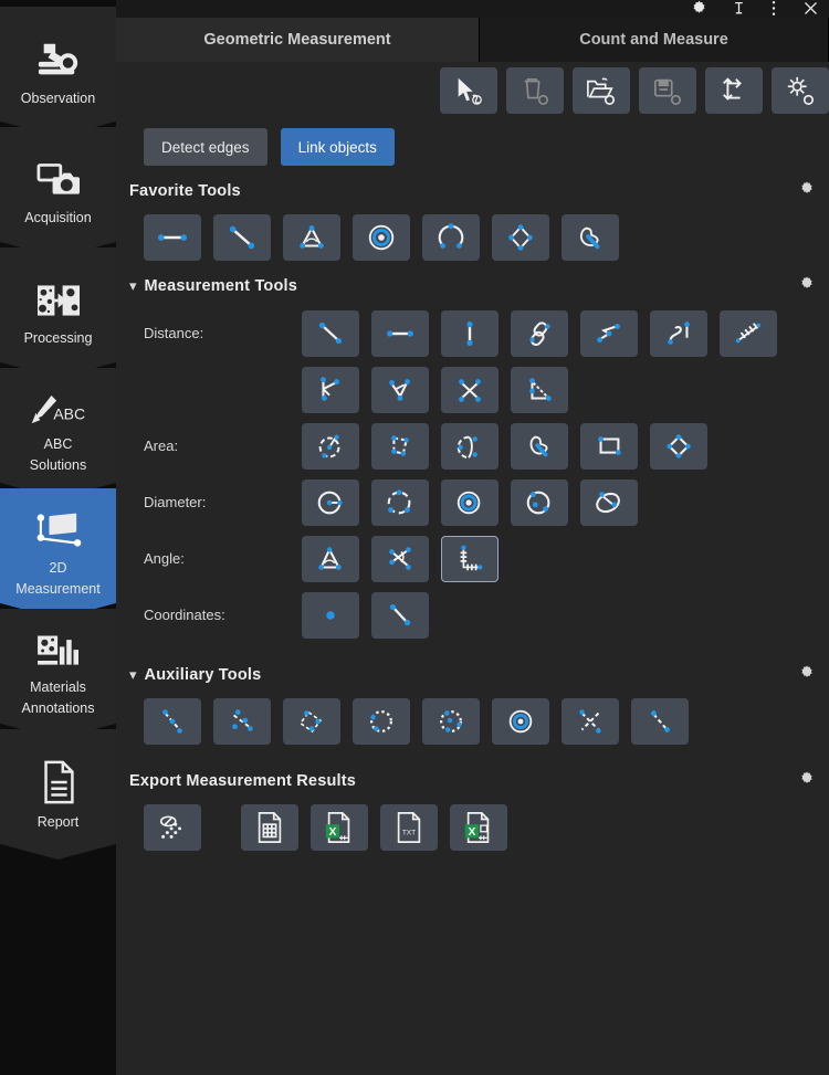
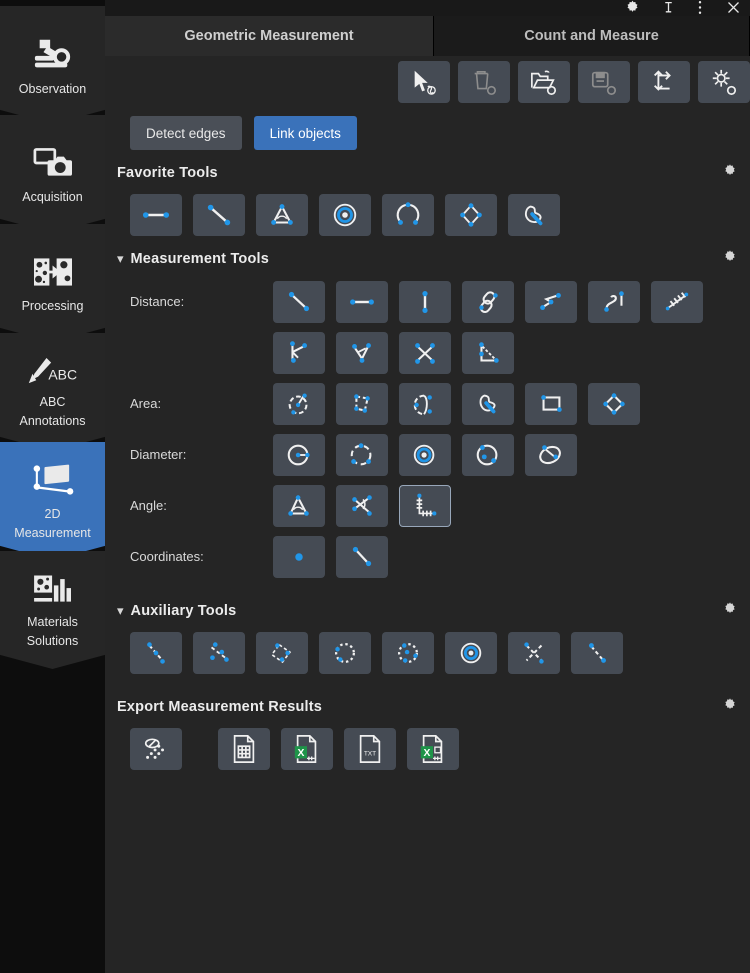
  Observation
  Acquisition
  Processing
  ABC
  ABC
- Solutions
+ Annotations
  2D
  Measurement
  Materials
- Annotations
+ Solutions
- Report
  Geometric Measurement
  Count and Measure
  Detect edges
  Link objects
  Favorite Tools
  ▾
  Measurement Tools
  Distance:
  Area:
  Diameter:
  Angle:
  Coordinates:
  ▾
  Auxiliary Tools
  Export Measurement Results
  X
  X
